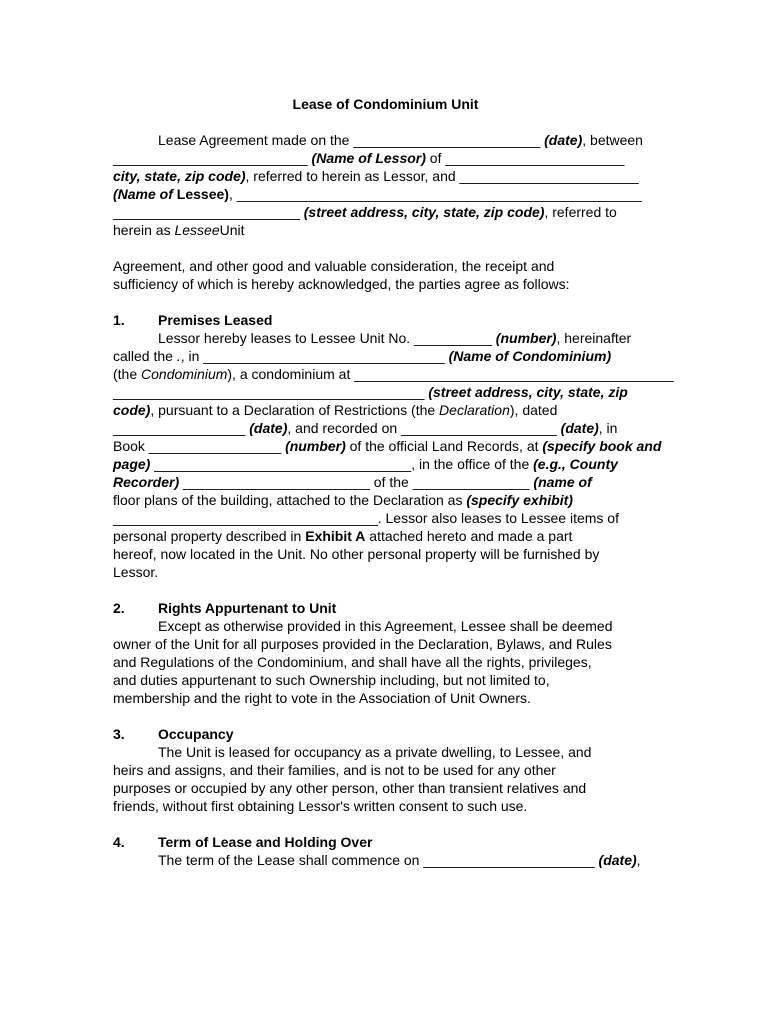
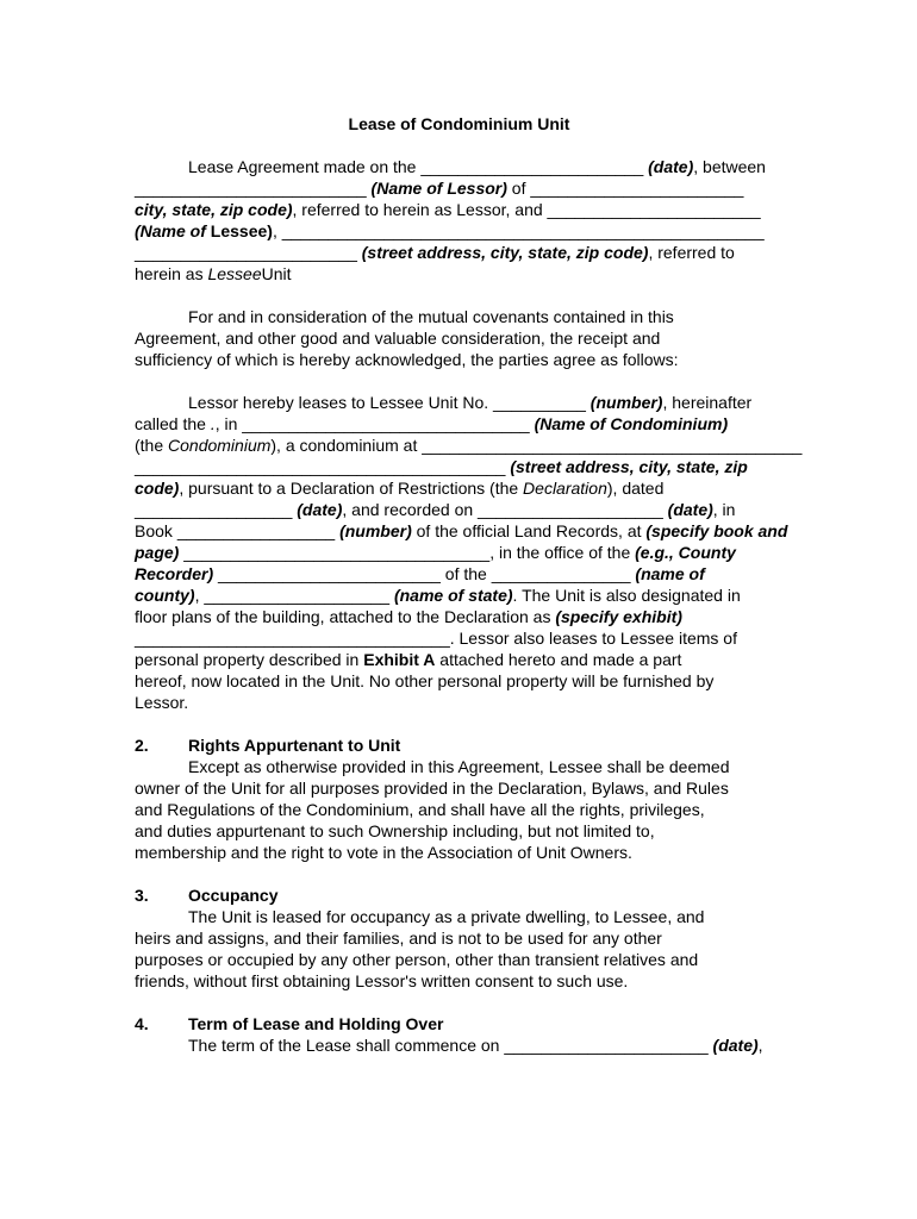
  Lease of Condominium Unit
  Lease Agreement made on the ________________________ (date), between
  _________________________ (Name of Lessor) of _______________________
  city, state, zip code), referred to herein as Lessor, and _______________________
  (Name of Lessee), ____________________________________________________
  ________________________ (street address, city, state, zip code), referred to
  herein as LesseeUnit
+ For and in consideration of the mutual covenants contained in this
  Agreement, and other good and valuable consideration, the receipt and
  sufficiency of which is hereby acknowledged, the parties agree as follows:
- 1. Premises Leased
  Lessor hereby leases to Lessee Unit No. __________ (number), hereinafter
  called the ., in _______________________________ (Name of Condominium)
  (the Condominium), a condominium at _________________________________________
  ________________________________________ (street address, city, state, zip
  code), pursuant to a Declaration of Restrictions (the Declaration), dated
  _________________ (date), and recorded on ____________________ (date), in
  Book _________________ (number) of the official Land Records, at (specify book and
  page) _________________________________, in the office of the (e.g., County
  Recorder) ________________________ of the _______________ (name of
+ county), ____________________ (name of state). The Unit is also designated in
  floor plans of the building, attached to the Declaration as (specify exhibit)
  __________________________________. Lessor also leases to Lessee items of
  personal property described in Exhibit A attached hereto and made a part
  hereof, now located in the Unit. No other personal property will be furnished by
  Lessor.
  2. Rights Appurtenant to Unit
  Except as otherwise provided in this Agreement, Lessee shall be deemed
  owner of the Unit for all purposes provided in the Declaration, Bylaws, and Rules
  and Regulations of the Condominium, and shall have all the rights, privileges,
  and duties appurtenant to such Ownership including, but not limited to,
  membership and the right to vote in the Association of Unit Owners.
  3. Occupancy
  The Unit is leased for occupancy as a private dwelling, to Lessee, and
  heirs and assigns, and their families, and is not to be used for any other
  purposes or occupied by any other person, other than transient relatives and
  friends, without first obtaining Lessor's written consent to such use.
  4. Term of Lease and Holding Over
  The term of the Lease shall commence on ______________________ (date),
